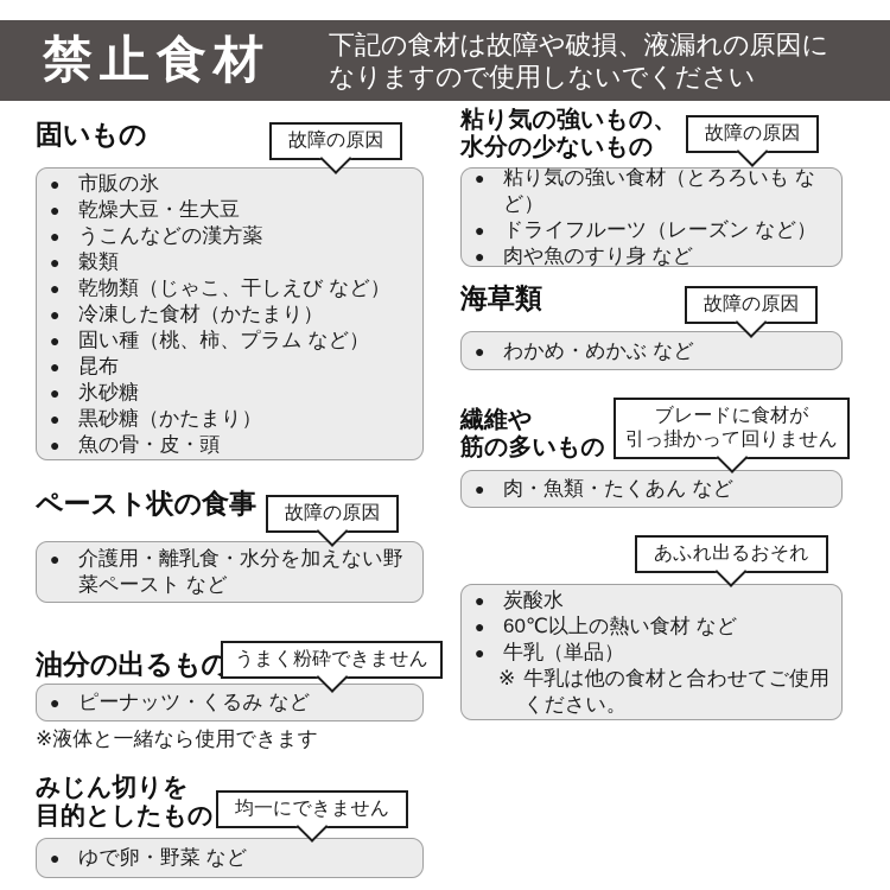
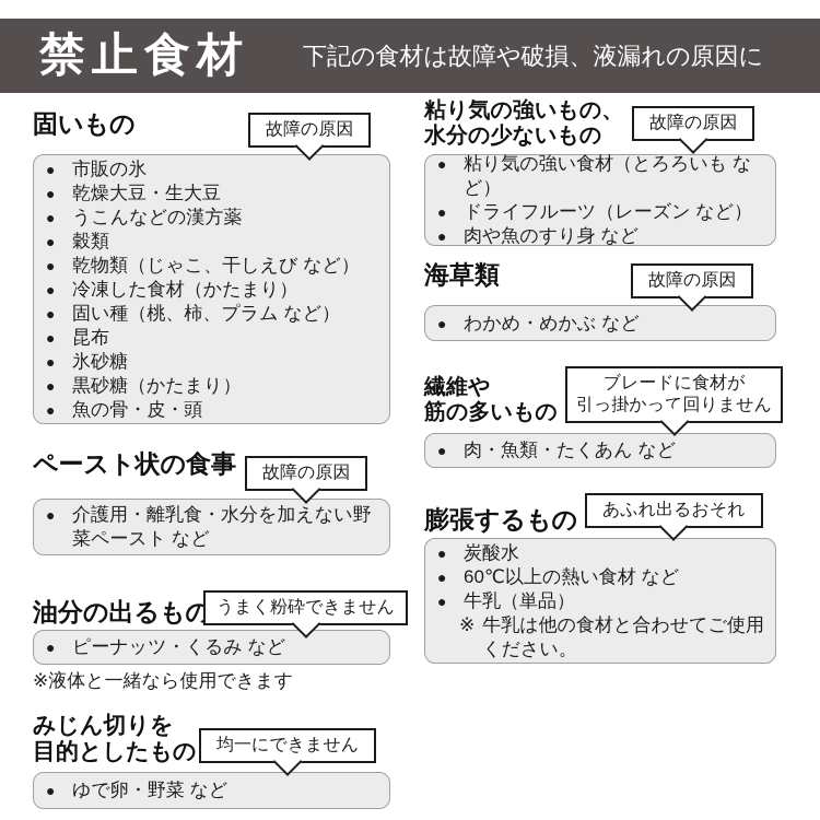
  禁止食材
  下記の食材は故障や破損、液漏れの原因に
- なりますので使用しないでください
  固いもの
  故障の原因
  ●
  市販の氷
  ●
  乾燥大豆・生大豆
  ●
  うこんなどの漢方薬
  ●
  穀類
  ●
  乾物類（じゃこ、干しえび など）
  ●
  冷凍した食材（かたまり）
  ●
  固い種（桃、柿、プラム など）
  ●
  昆布
  ●
  氷砂糖
  ●
  黒砂糖（かたまり）
  ●
  魚の骨・皮・頭
  ペースト状の食事
  故障の原因
  ●
  介護用・離乳食・水分を加えない野菜ペースト など
  油分の出るもの
  うまく粉砕できません
  ●
  ピーナッツ・くるみ など
  ※液体と一緒なら使用できます
  みじん切りを
  目的としたもの
  均一にできません
  ●
  ゆで卵・野菜 など
  粘り気の強いもの、
  水分の少ないもの
  故障の原因
  ●
  粘り気の強い食材（とろろいも など）
  ●
  ドライフルーツ（レーズン など）
  ●
  肉や魚のすり身 など
  海草類
  故障の原因
  ●
  わかめ・めかぶ など
  繊維や
  筋の多いもの
  ブレードに食材が
  引っ掛かって回りません
  ●
  肉・魚類・たくあん など
+ 膨張するもの
  あふれ出るおそれ
  ●
  炭酸水
  ●
  60℃以上の熱い食材 など
  ●
  牛乳（単品）
  ※
  牛乳は他の食材と合わせてご使用ください。
